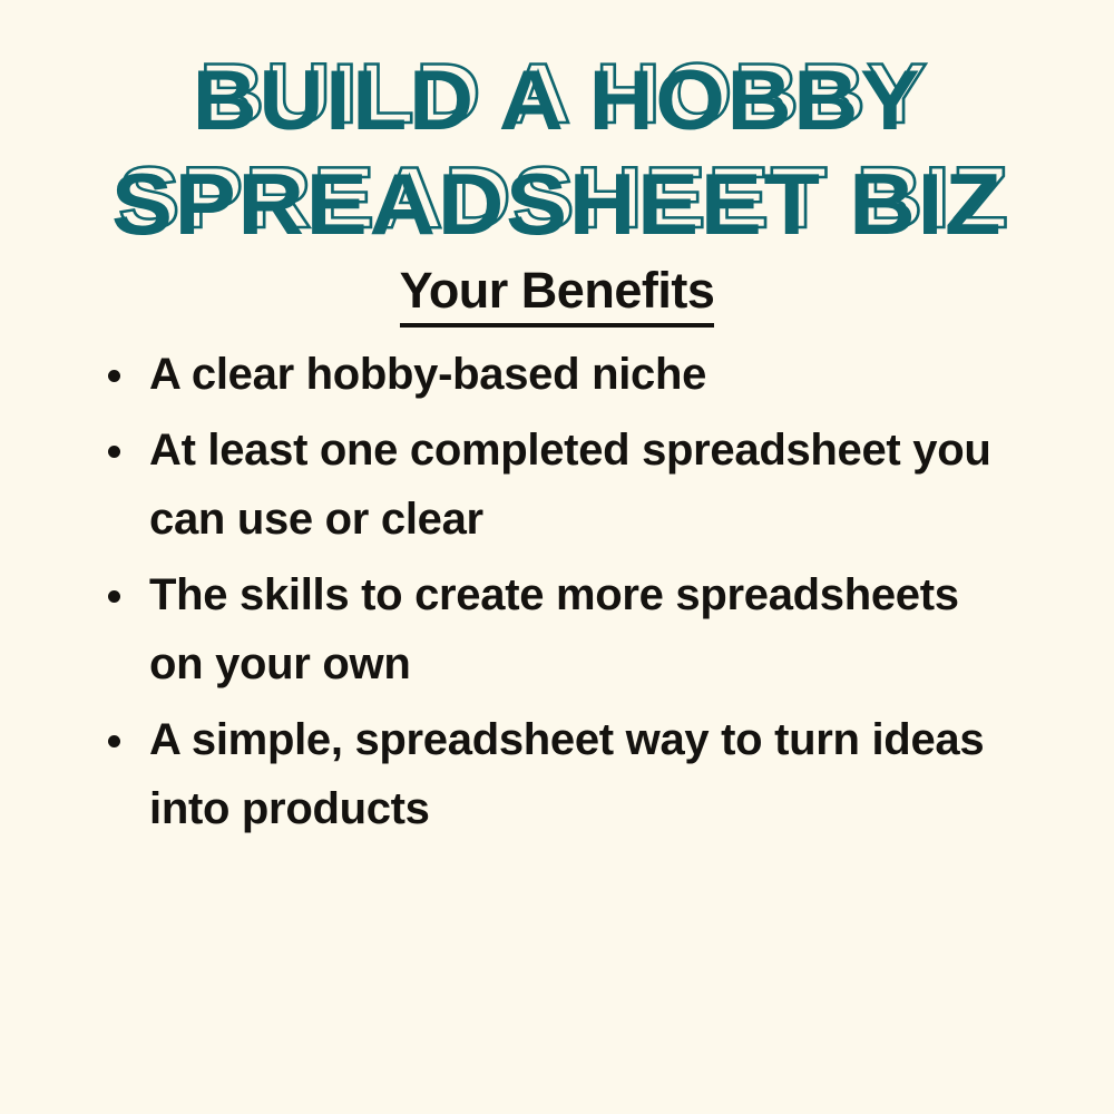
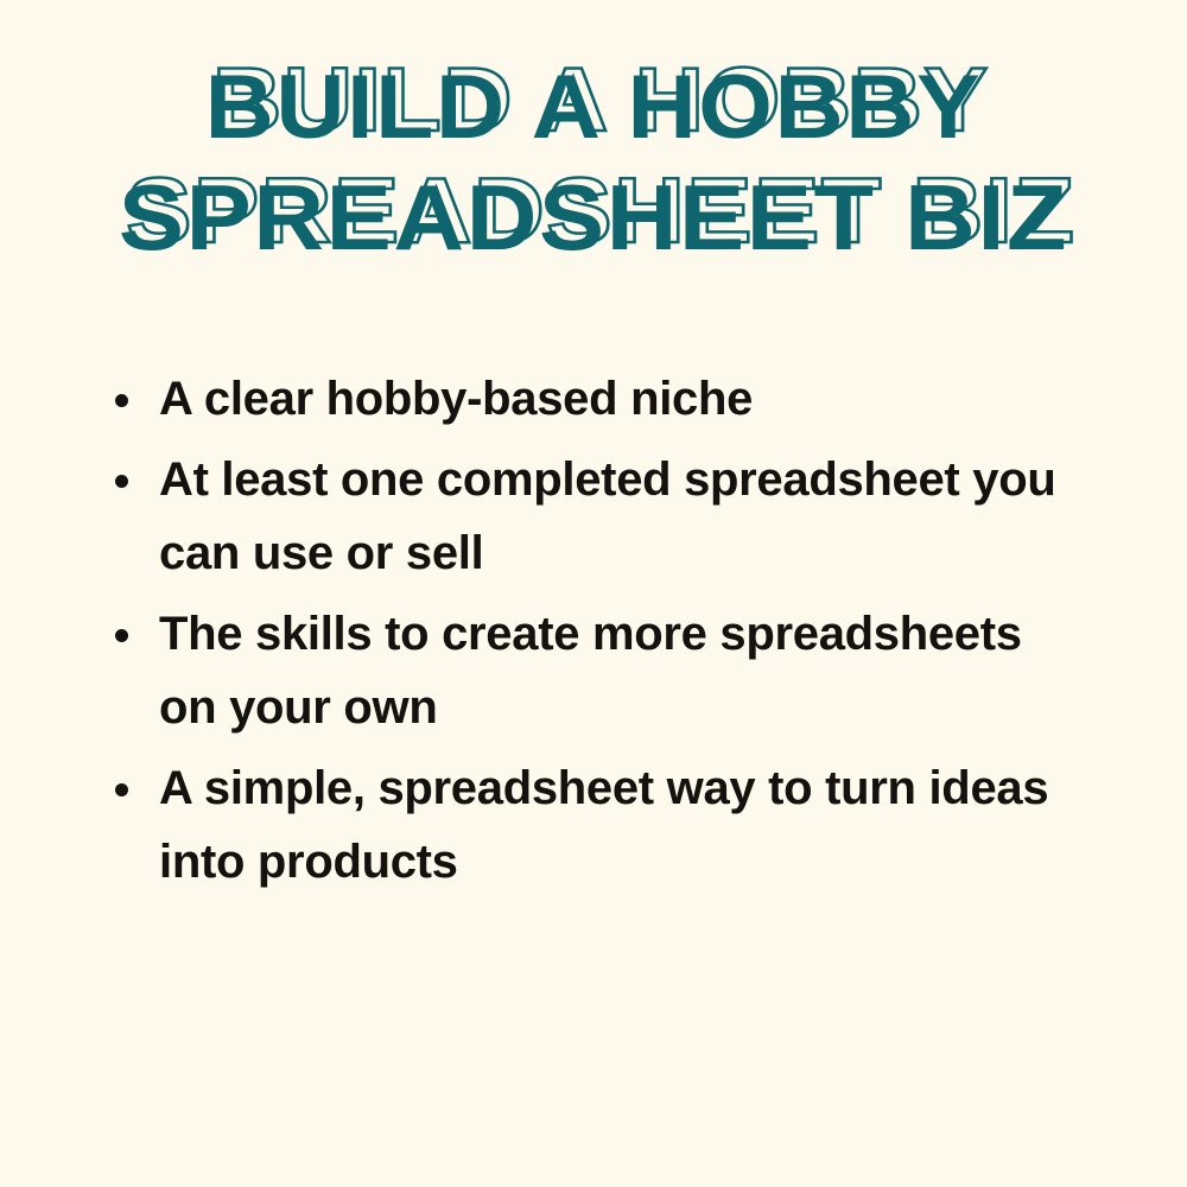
  BUILD A HOBBY
  SPREADSHEET BIZ
- Your Benefits
  A clear hobby-based niche
- At least one completed spreadsheet you can use or clear
+ At least one completed spreadsheet you can use or sell
  The skills to create more spreadsheets on your own
  A simple, spreadsheet way to turn ideas into products
